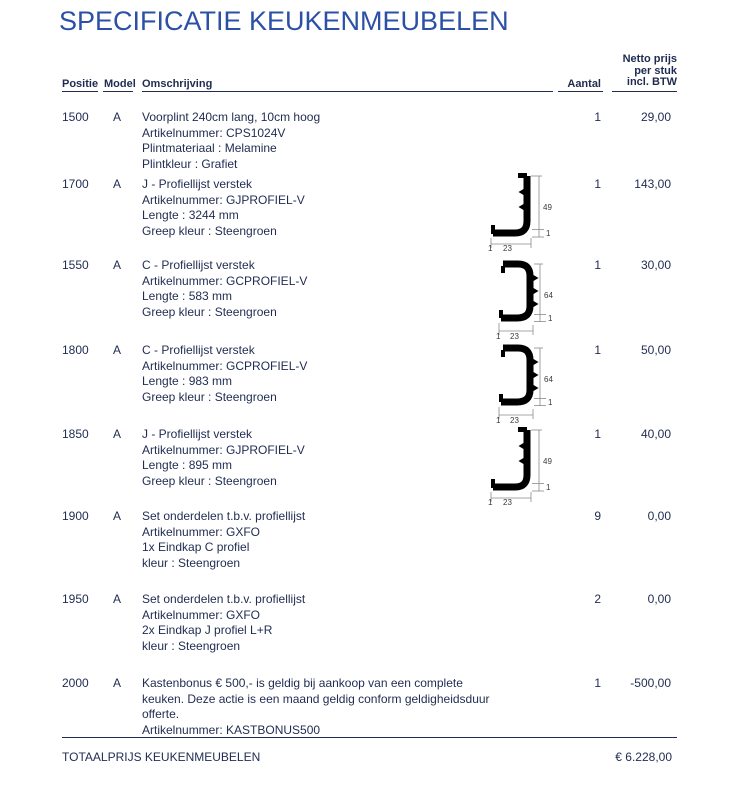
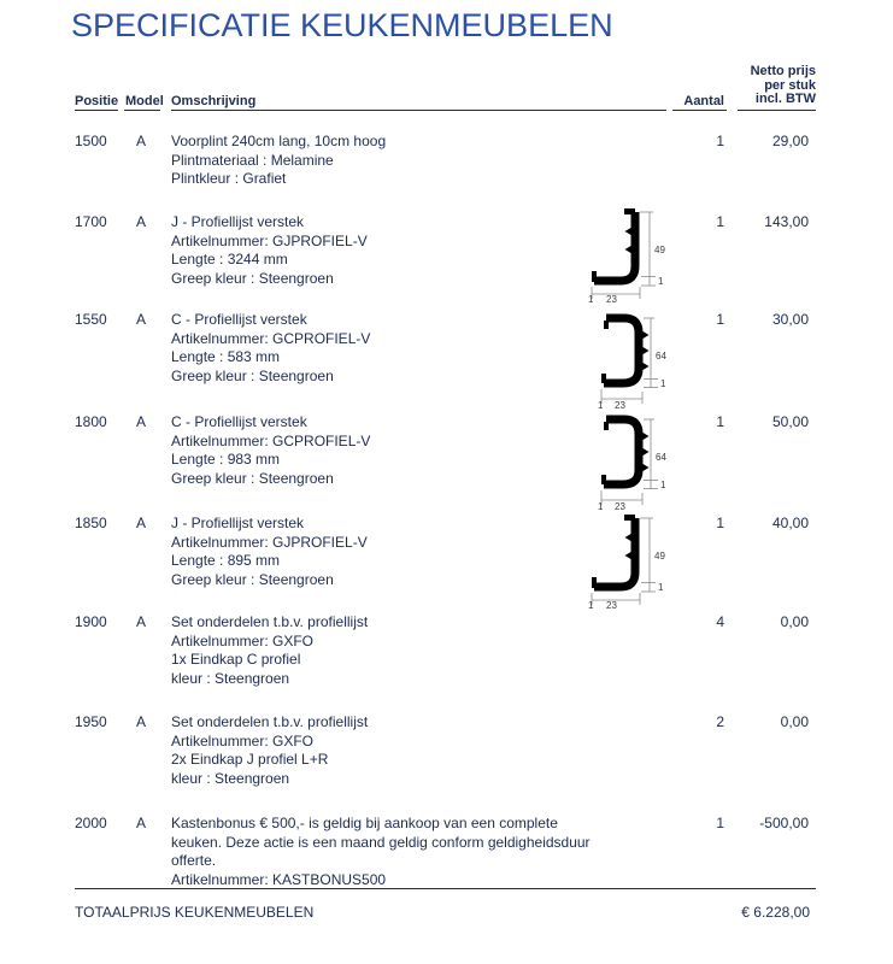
  SPECIFICATIE KEUKENMEUBELEN
  Positie
  Model
  Omschrijving
  Aantal
  Netto prijs
  per stuk
  incl. BTW
  1500
  A
  Voorplint 240cm lang, 10cm hoog
- Artikelnummer: CPS1024V
  Plintmateriaal : Melamine
  Plintkleur : Grafiet
  1
  29,00
  1700
  A
  J - Profiellijst verstek
  Artikelnummer: GJPROFIEL-V
  Lengte : 3244 mm
  Greep kleur : Steengroen
  1
  143,00
  49
  1
  1
  23
  1550
  A
  C - Profiellijst verstek
  Artikelnummer: GCPROFIEL-V
  Lengte : 583 mm
  Greep kleur : Steengroen
  1
  30,00
  64
  1
  1
  23
  1800
  A
  C - Profiellijst verstek
  Artikelnummer: GCPROFIEL-V
  Lengte : 983 mm
  Greep kleur : Steengroen
  1
  50,00
  64
  1
  1
  23
  1850
  A
  J - Profiellijst verstek
  Artikelnummer: GJPROFIEL-V
  Lengte : 895 mm
  Greep kleur : Steengroen
  1
  40,00
  49
  1
  1
  23
  1900
  A
  Set onderdelen t.b.v. profiellijst
  Artikelnummer: GXFO
  1x Eindkap C profiel
  kleur : Steengroen
- 9
+ 4
  0,00
  1950
  A
  Set onderdelen t.b.v. profiellijst
  Artikelnummer: GXFO
  2x Eindkap J profiel L+R
  kleur : Steengroen
  2
  0,00
  2000
  A
  Kastenbonus € 500,- is geldig bij aankoop van een complete
  keuken. Deze actie is een maand geldig conform geldigheidsduur
  offerte.
  Artikelnummer: KASTBONUS500
  1
  -500,00
  TOTAALPRIJS KEUKENMEUBELEN
  € 6.228,00
